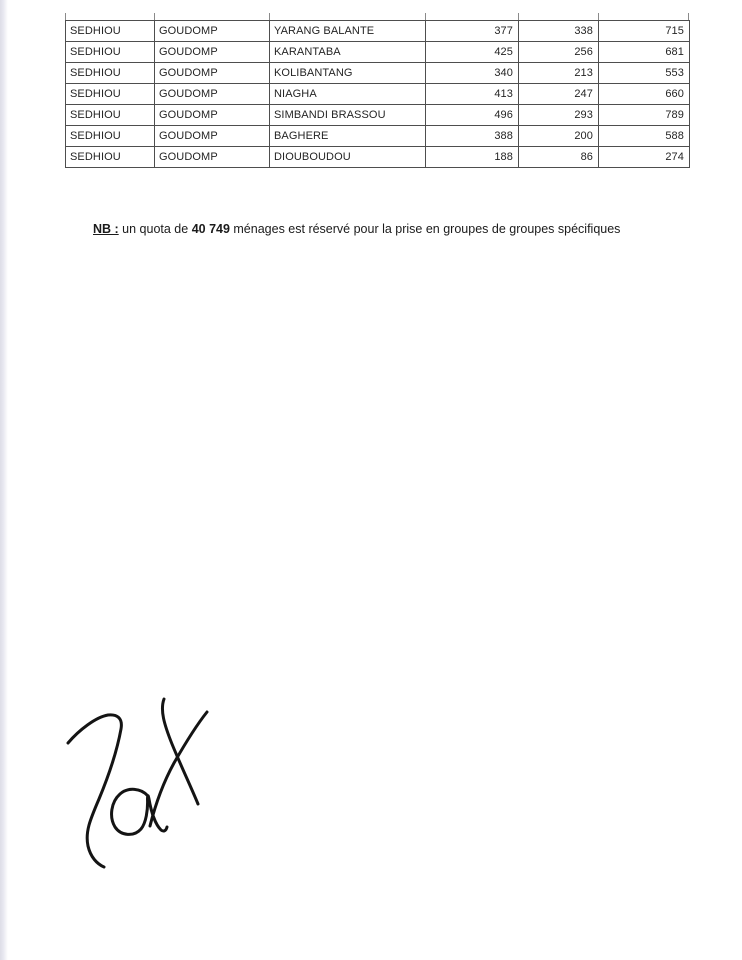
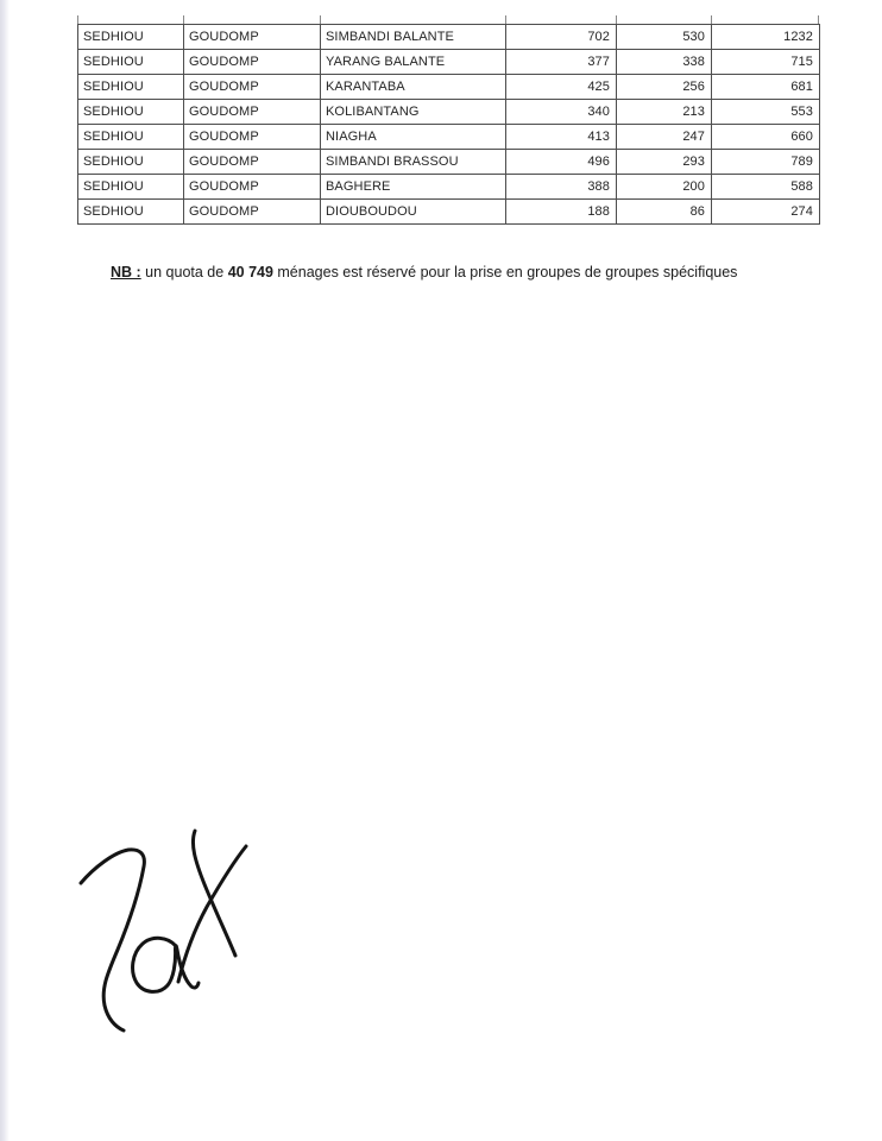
+ SEDHIOU	GOUDOMP	SIMBANDI BALANTE	702	530	1232
  SEDHIOU	GOUDOMP	YARANG BALANTE	377	338	715
  SEDHIOU	GOUDOMP	KARANTABA	425	256	681
  SEDHIOU	GOUDOMP	KOLIBANTANG	340	213	553
  SEDHIOU	GOUDOMP	NIAGHA	413	247	660
  SEDHIOU	GOUDOMP	SIMBANDI BRASSOU	496	293	789
  SEDHIOU	GOUDOMP	BAGHERE	388	200	588
  SEDHIOU	GOUDOMP	DIOUBOUDOU	188	86	274
  NB : un quota de 40 749 ménages est réservé pour la prise en groupes de groupes spécifiques
